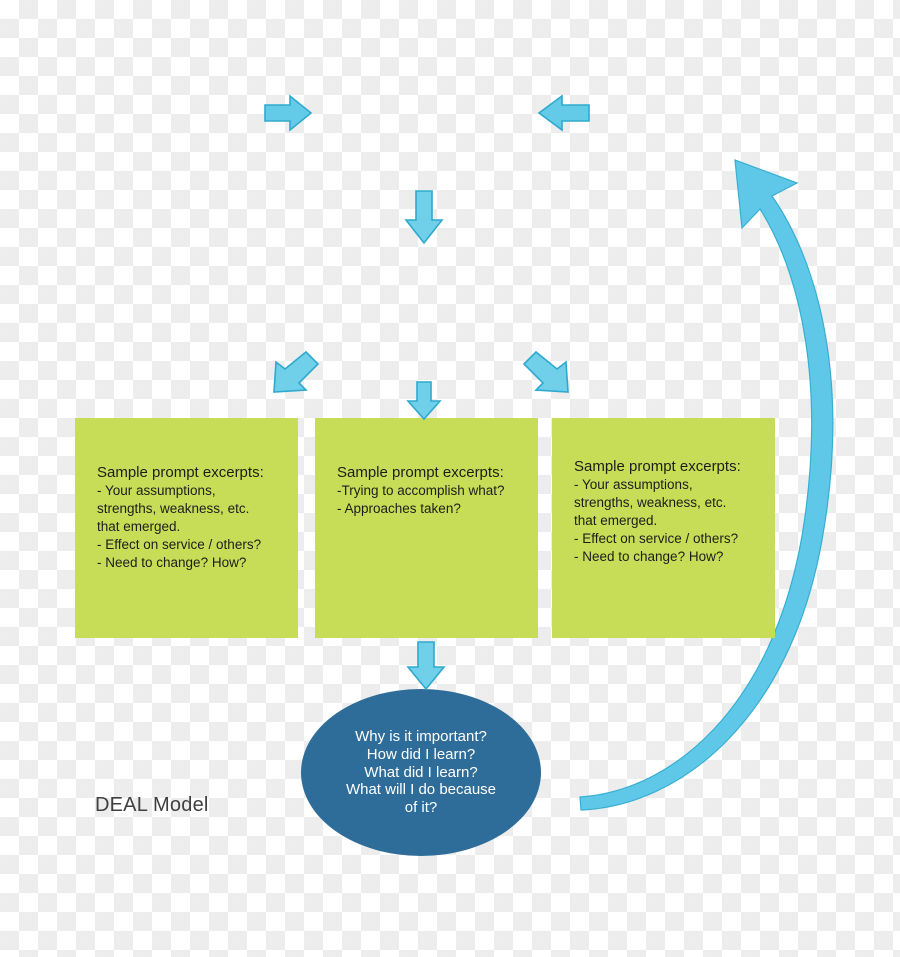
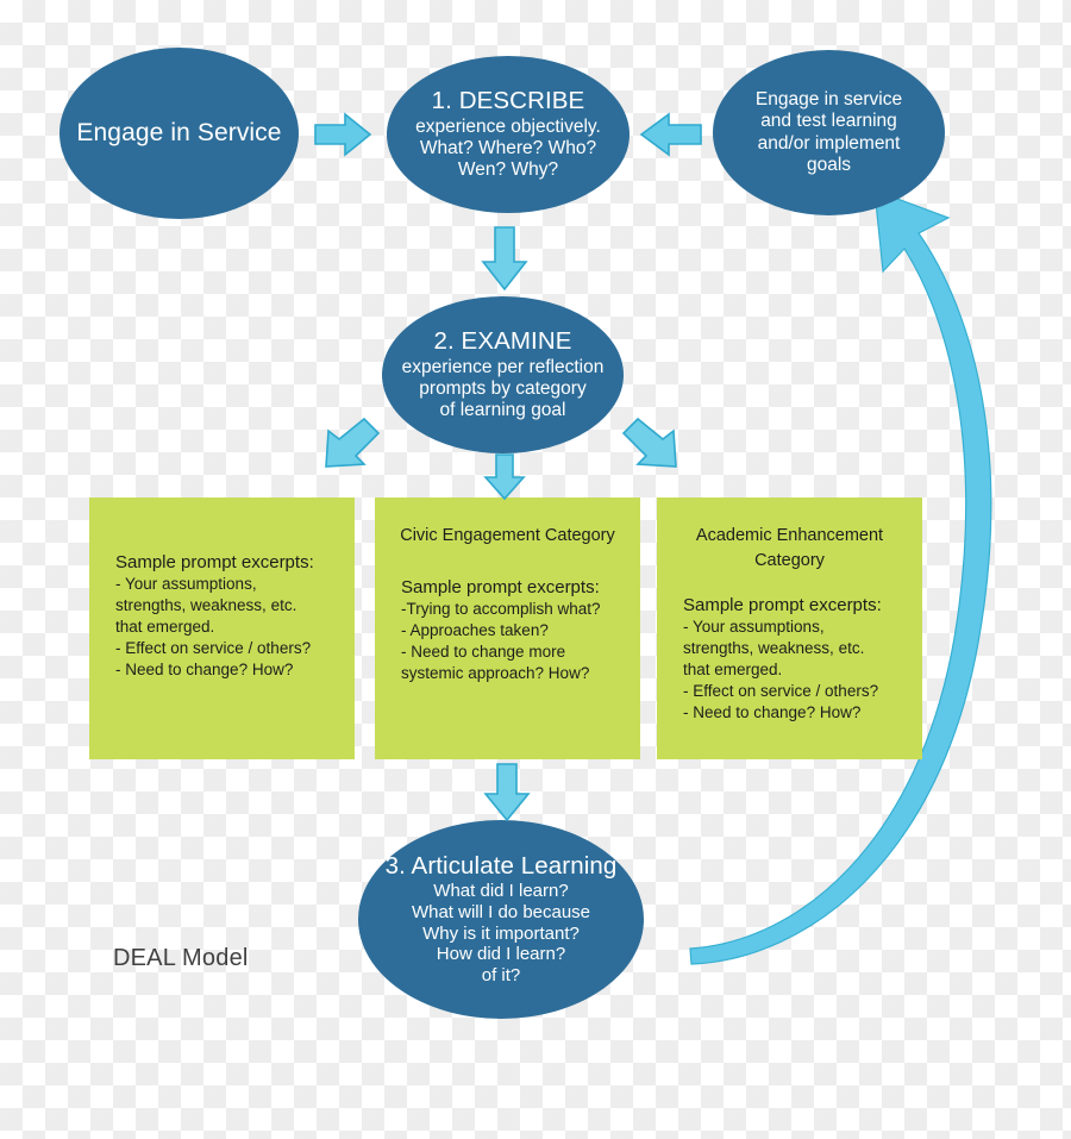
+ Engage in Service
+ 1. DESCRIBE
+ experience objectively.
+ What? Where? Who?
+ Wen? Why?
+ Engage in service
+ and test learning
+ and/or implement
+ goals
+ 2. EXAMINE
+ experience per reflection
+ prompts by category
+ of learning goal
+ 3. Articulate Learning
- Why is it important?
+ What did I learn?
- How did I learn?
+ What will I do because
- What did I learn?
+ Why is it important?
- What will I do because
+ How did I learn?
  of it?
  Sample prompt excerpts:
  - Your assumptions,
  strengths, weakness, etc.
  that emerged.
  - Effect on service / others?
  - Need to change? How?
+ Civic Engagement Category
  Sample prompt excerpts:
  -Trying to accomplish what?
  - Approaches taken?
+ - Need to change more
+ systemic approach? How?
+ Academic Enhancement Category
  Sample prompt excerpts:
  - Your assumptions,
  strengths, weakness, etc.
  that emerged.
  - Effect on service / others?
  - Need to change? How?
  DEAL Model
